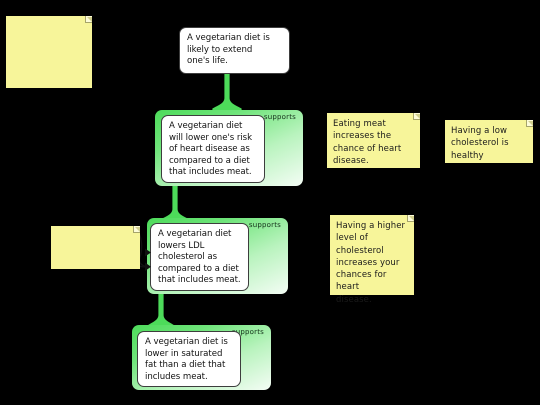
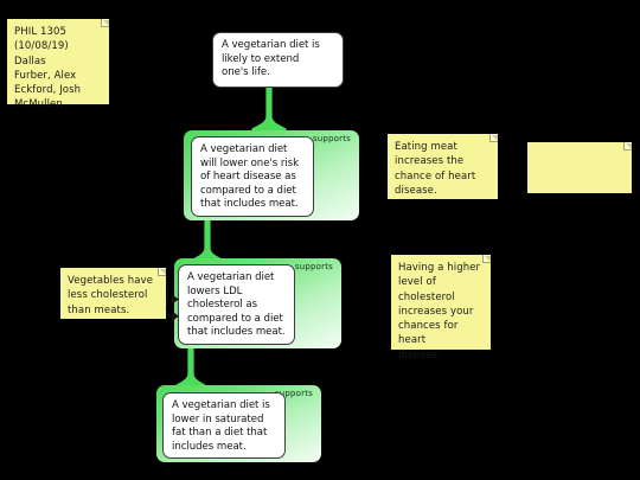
  supports
  supports
  pports
  A vegetarian diet is
  likely to extend
  one's life.
  A vegetarian diet
  will lower one's risk
  of heart disease as
  compared to a diet
  that includes meat.
  A vegetarian diet
  lowers LDL
  cholesterol as
  compared to a diet
  that includes meat.
  A vegetarian diet is
  lower in saturated
  fat than a diet that
  includes meat.
+ PHIL 1305
+ (10/08/19) Dallas
+ Furber, Alex
+ Eckford, Josh
+ McMullen
+ Vegetables have
+ less cholesterol
+ than meats.
  Eating meat
  increases the
  chance of heart
  disease.
- Having a low
- cholesterol is
- healthy
  Having a higher
  level of
  cholesterol
  increases your
  chances for heart
  disease.
